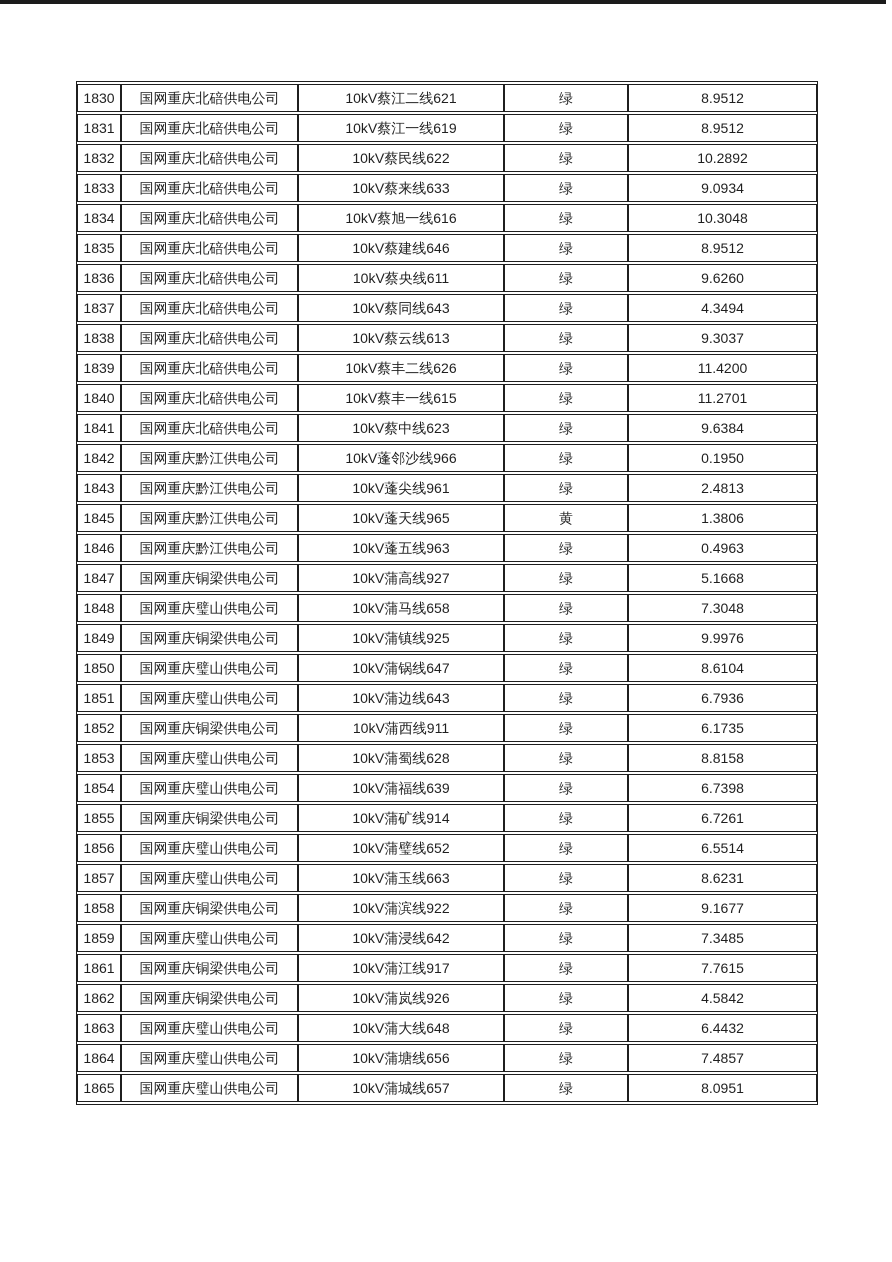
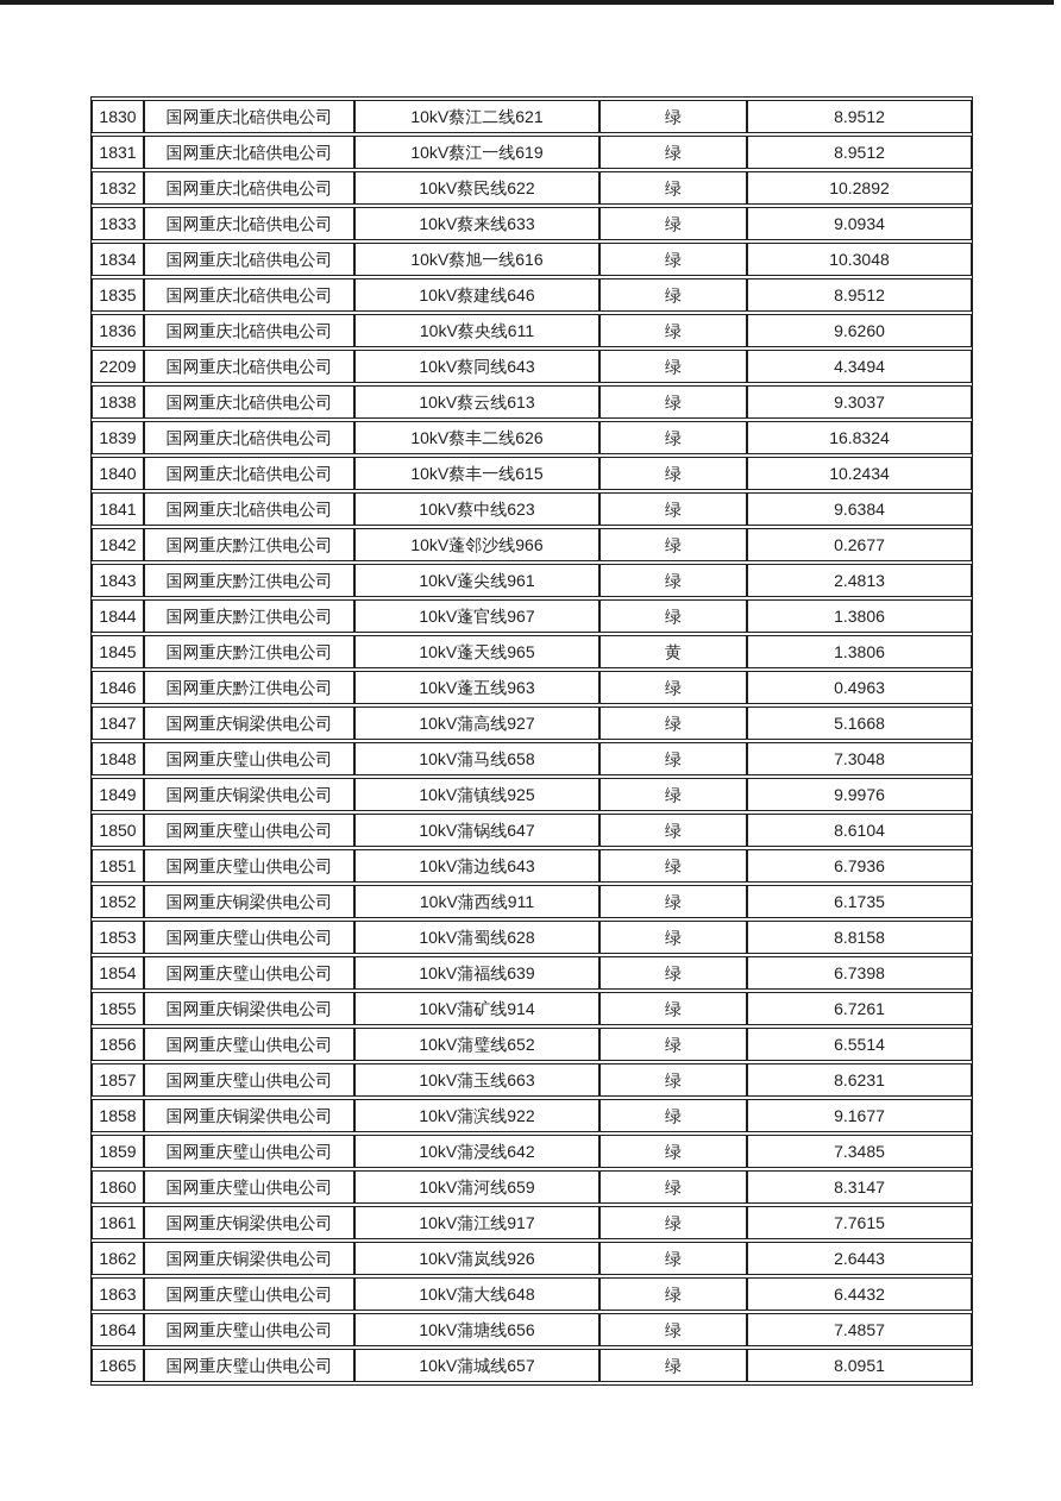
  1830	国网重庆北碚供电公司	10kV蔡江二线621	绿	8.9512
  1831	国网重庆北碚供电公司	10kV蔡江一线619	绿	8.9512
  1832	国网重庆北碚供电公司	10kV蔡民线622	绿	10.2892
  1833	国网重庆北碚供电公司	10kV蔡来线633	绿	9.0934
  1834	国网重庆北碚供电公司	10kV蔡旭一线616	绿	10.3048
  1835	国网重庆北碚供电公司	10kV蔡建线646	绿	8.9512
  1836	国网重庆北碚供电公司	10kV蔡央线611	绿	9.6260
- 1837	国网重庆北碚供电公司	10kV蔡同线643	绿	4.3494
+ 2209	国网重庆北碚供电公司	10kV蔡同线643	绿	4.3494
  1838	国网重庆北碚供电公司	10kV蔡云线613	绿	9.3037
- 1839	国网重庆北碚供电公司	10kV蔡丰二线626	绿	11.4200
+ 1839	国网重庆北碚供电公司	10kV蔡丰二线626	绿	16.8324
- 1840	国网重庆北碚供电公司	10kV蔡丰一线615	绿	11.2701
+ 1840	国网重庆北碚供电公司	10kV蔡丰一线615	绿	10.2434
  1841	国网重庆北碚供电公司	10kV蔡中线623	绿	9.6384
- 1842	国网重庆黔江供电公司	10kV蓬邻沙线966	绿	0.1950
+ 1842	国网重庆黔江供电公司	10kV蓬邻沙线966	绿	0.2677
  1843	国网重庆黔江供电公司	10kV蓬尖线961	绿	2.4813
+ 1844	国网重庆黔江供电公司	10kV蓬官线967	绿	1.3806
  1845	国网重庆黔江供电公司	10kV蓬天线965	黄	1.3806
  1846	国网重庆黔江供电公司	10kV蓬五线963	绿	0.4963
  1847	国网重庆铜梁供电公司	10kV蒲高线927	绿	5.1668
  1848	国网重庆璧山供电公司	10kV蒲马线658	绿	7.3048
  1849	国网重庆铜梁供电公司	10kV蒲镇线925	绿	9.9976
  1850	国网重庆璧山供电公司	10kV蒲锅线647	绿	8.6104
  1851	国网重庆璧山供电公司	10kV蒲边线643	绿	6.7936
  1852	国网重庆铜梁供电公司	10kV蒲西线911	绿	6.1735
  1853	国网重庆璧山供电公司	10kV蒲蜀线628	绿	8.8158
  1854	国网重庆璧山供电公司	10kV蒲福线639	绿	6.7398
  1855	国网重庆铜梁供电公司	10kV蒲矿线914	绿	6.7261
  1856	国网重庆璧山供电公司	10kV蒲璧线652	绿	6.5514
  1857	国网重庆璧山供电公司	10kV蒲玉线663	绿	8.6231
  1858	国网重庆铜梁供电公司	10kV蒲滨线922	绿	9.1677
  1859	国网重庆璧山供电公司	10kV蒲浸线642	绿	7.3485
+ 1860	国网重庆璧山供电公司	10kV蒲河线659	绿	8.3147
  1861	国网重庆铜梁供电公司	10kV蒲江线917	绿	7.7615
- 1862	国网重庆铜梁供电公司	10kV蒲岚线926	绿	4.5842
+ 1862	国网重庆铜梁供电公司	10kV蒲岚线926	绿	2.6443
  1863	国网重庆璧山供电公司	10kV蒲大线648	绿	6.4432
  1864	国网重庆璧山供电公司	10kV蒲塘线656	绿	7.4857
  1865	国网重庆璧山供电公司	10kV蒲城线657	绿	8.0951
